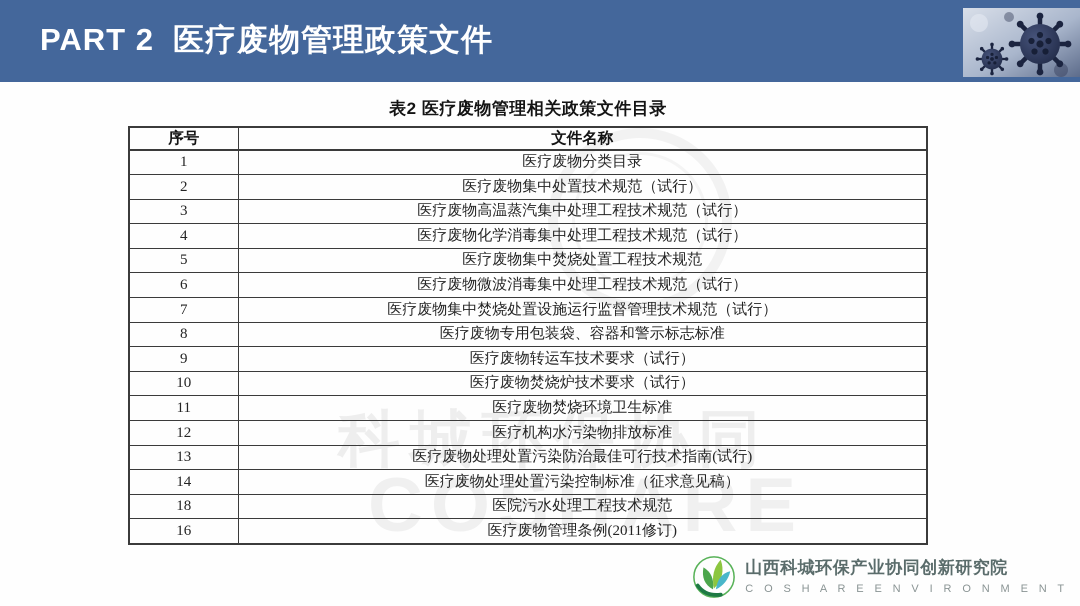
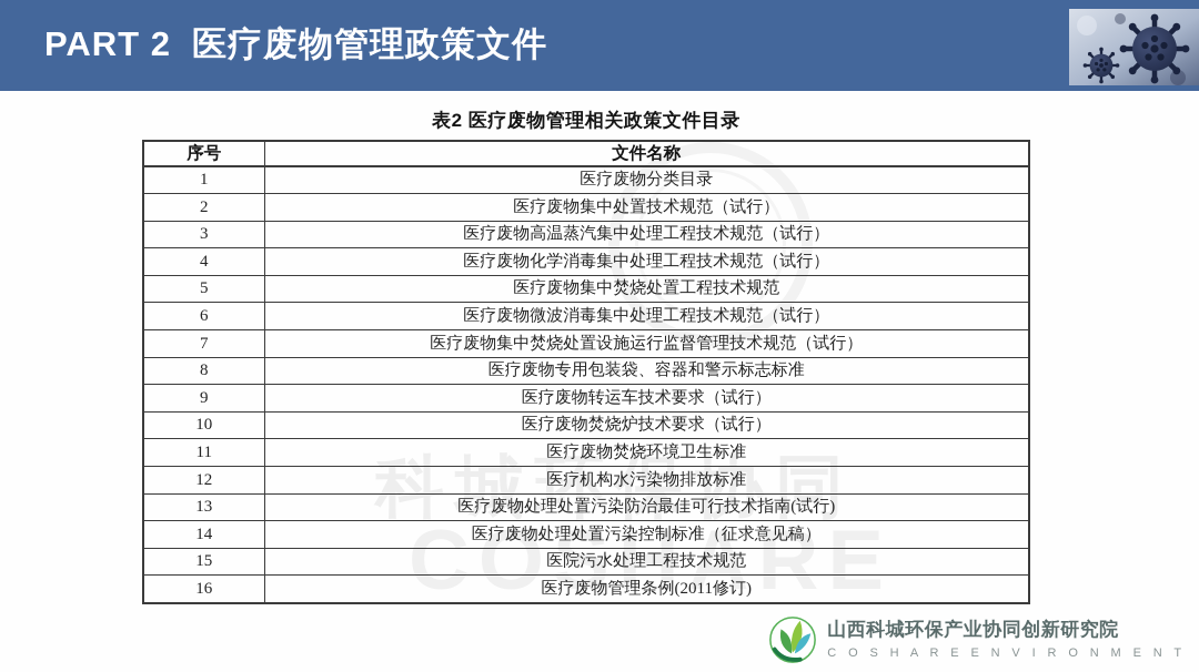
  PART 2 医疗废物管理政策文件
  科城环保协同
  COSHARE
  表2 医疗废物管理相关政策文件目录
  序号	文件名称
  1	医疗废物分类目录
  2	医疗废物集中处置技术规范（试行）
  3	医疗废物高温蒸汽集中处理工程技术规范（试行）
  4	医疗废物化学消毒集中处理工程技术规范（试行）
  5	医疗废物集中焚烧处置工程技术规范
  6	医疗废物微波消毒集中处理工程技术规范（试行）
  7	医疗废物集中焚烧处置设施运行监督管理技术规范（试行）
  8	医疗废物专用包装袋、容器和警示标志标准
  9	医疗废物转运车技术要求（试行）
  10	医疗废物焚烧炉技术要求（试行）
  11	医疗废物焚烧环境卫生标准
  12	医疗机构水污染物排放标准
  13	医疗废物处理处置污染防治最佳可行技术指南(试行)
  14	医疗废物处理处置污染控制标准（征求意见稿）
- 18	医院污水处理工程技术规范
+ 15	医院污水处理工程技术规范
  16	医疗废物管理条例(2011修订)
  山西科城环保产业协同创新研究院
  C O S H A R E E N V I R O N M E N T
